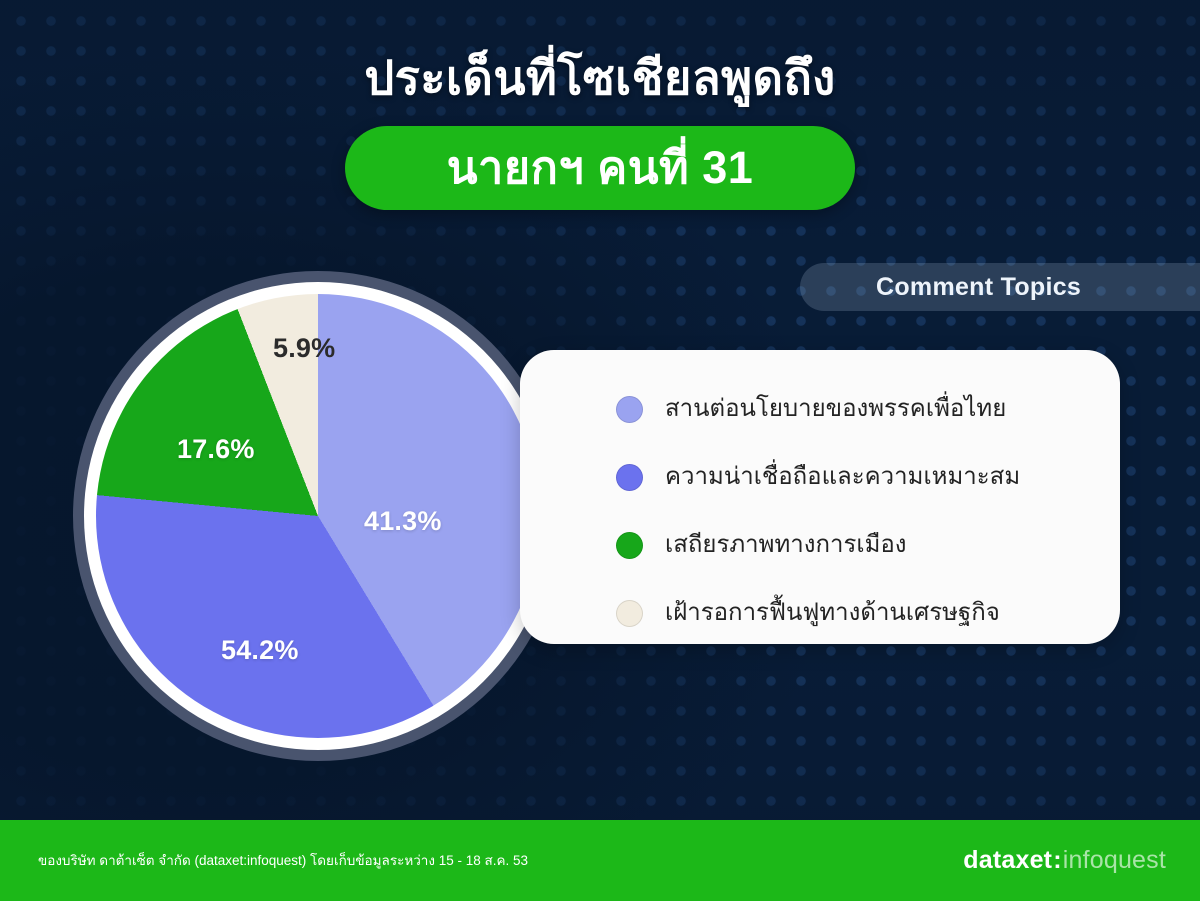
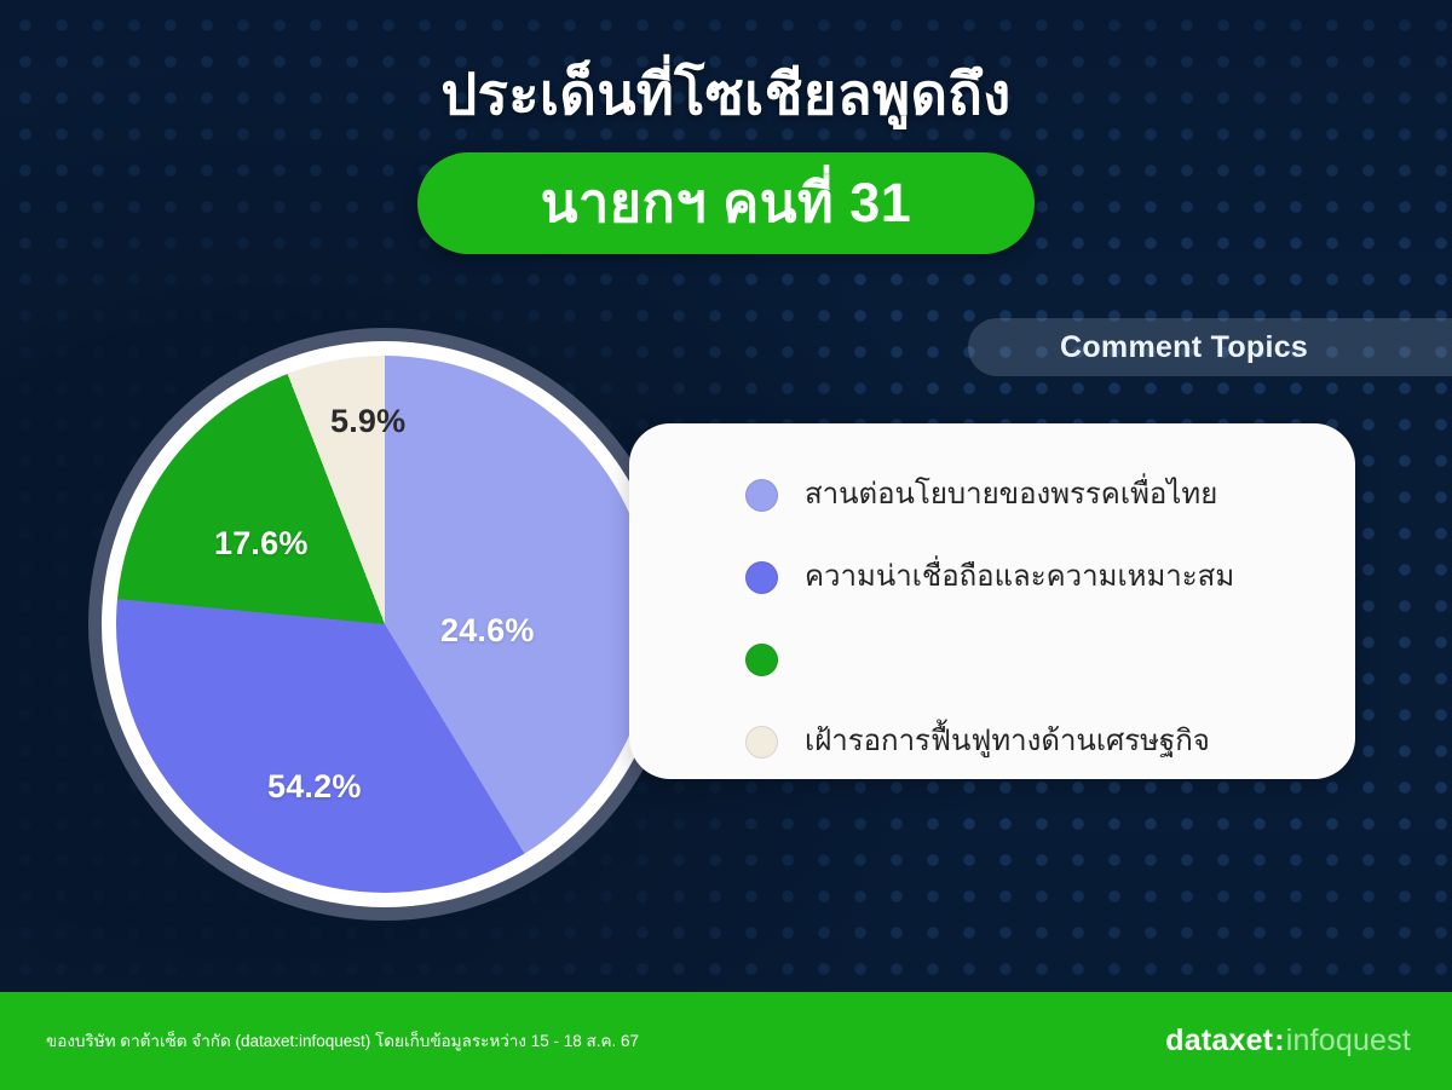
  ประเด็นที่โซเชียลพูดถึง
  นายกฯ คนที่ 31
  Comment Topics
- 41.3%
+ 24.6%
  54.2%
  17.6%
  5.9%
  สานต่อนโยบายของพรรคเพื่อไทย
  ความน่าเชื่อถือและความเหมาะสม
- เสถียรภาพทางการเมือง
  เฝ้ารอการฟื้นฟูทางด้านเศรษฐกิจ
- ของบริษัท ดาต้าเซ็ต จำกัด (dataxet:infoquest) โดยเก็บข้อมูลระหว่าง 15 - 18 ส.ค. 53
+ ของบริษัท ดาต้าเซ็ต จำกัด (dataxet:infoquest) โดยเก็บข้อมูลระหว่าง 15 - 18 ส.ค. 67
  dataxet:infoquest
